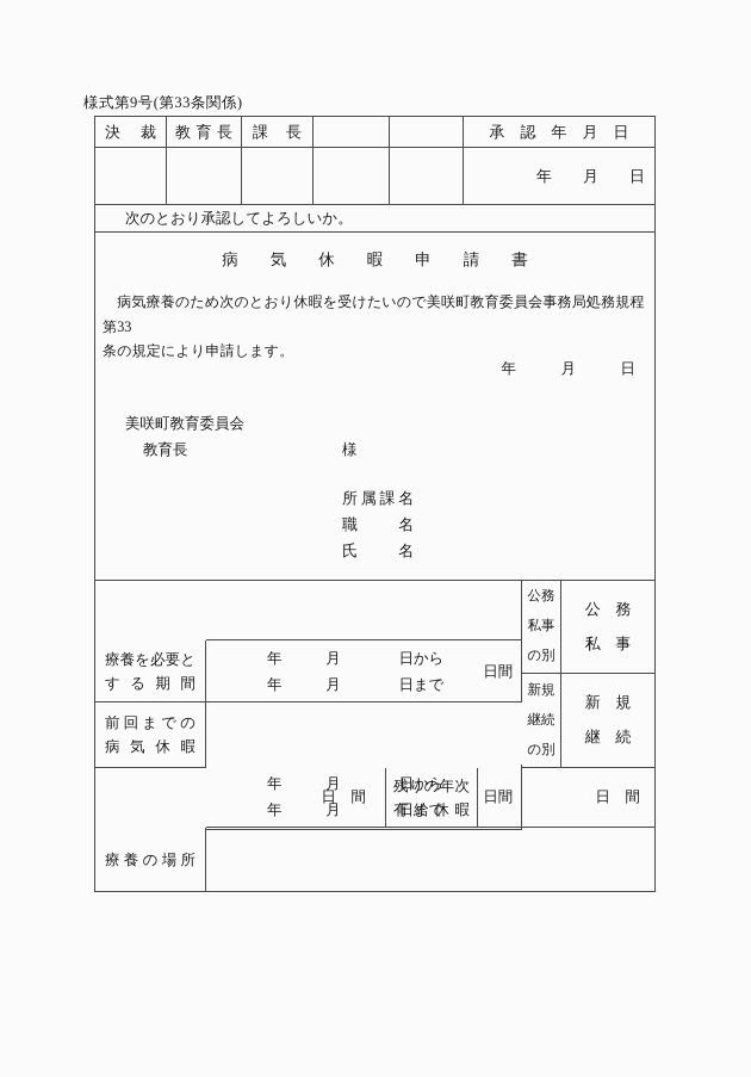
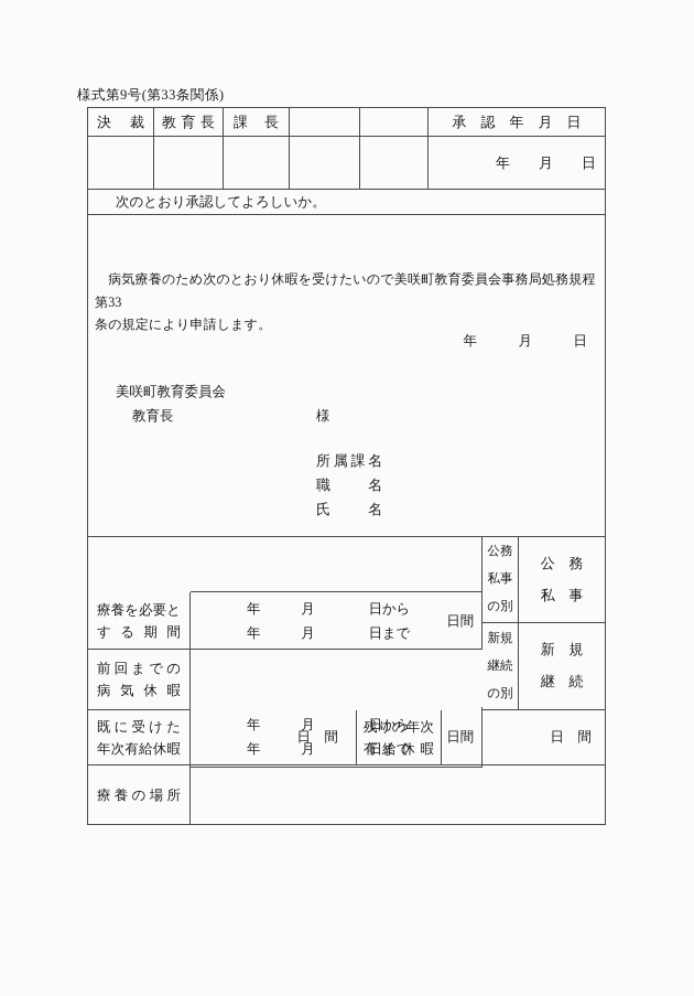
  様式第9号(第33条関係)
  決裁
  教育長
  課長
  承 認 年 月 日
  年 月 日
  次のとおり承認してよろしいか。
- 病 気 休 暇 申 請 書
  病気療養のため次のとおり休暇を受けたいので美咲町教育委員会事務局処務規程第33
  条の規定により申請します。
  年 月 日
  美咲町教育委員会
  教育長
  様
  所属課名
  職名
  氏名
  公務
  私事
  の別
  公 務
  私 事
  療養を必要と
  する期間
  年 月 日から
  年 月 日まで
  日間
  前回までの
  病気休暇
  年 月 日から
  年 月 日まで
  日間
  新規
  継続
  の別
  新 規
  継 続
+ 既に受けた
+ 年次有給休暇
  日 間
  残りの年次
  有給休暇
  日 間
  療養の場所
